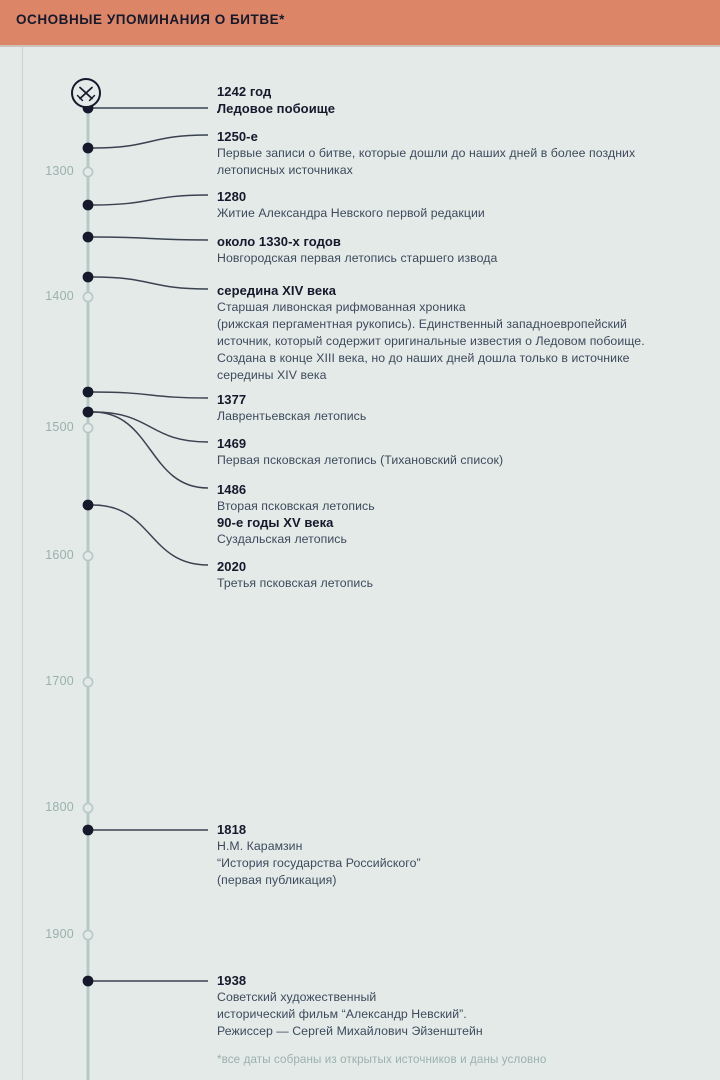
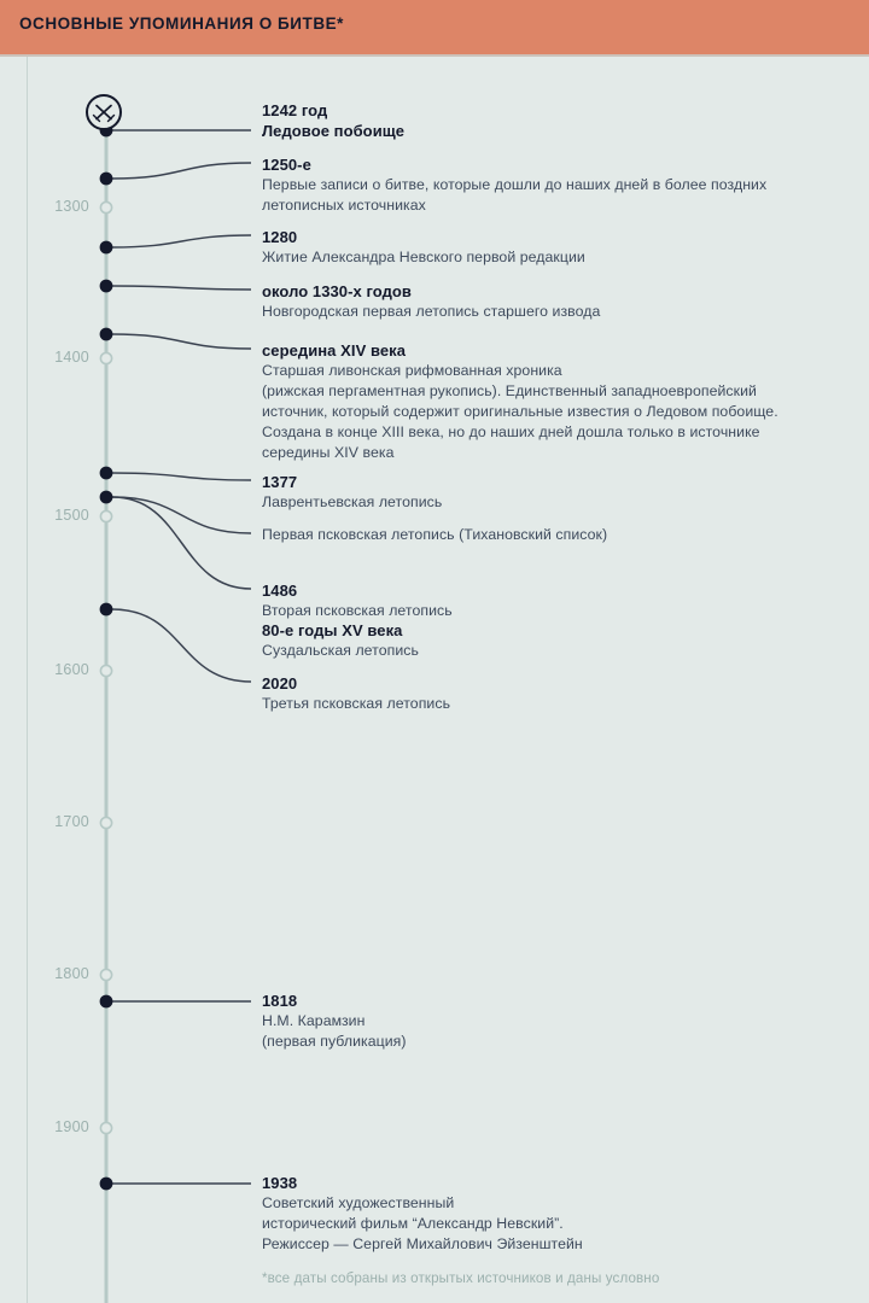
  ОСНОВНЫЕ УПОМИНАНИЯ О БИТВЕ*
  1300
  1400
  1500
  1600
  1700
  1800
  1900
  1242 год
  Ледовое побоище
  1250-е
  Первые записи о битве, которые дошли до наших дней в более поздних
  летописных источниках
  1280
  Житие Александра Невского первой редакции
  около 1330-х годов
  Новгородская первая летопись старшего извода
  середина XIV века
  Старшая ливонская рифмованная хроника
  (рижская пергаментная рукопись). Единственный западноевропейский
  источник, который содержит оригинальные известия о Ледовом побоище.
  Создана в конце XIII века, но до наших дней дошла только в источнике
  середины XIV века
  1377
  Лаврентьевская летопись
- 1469
  Первая псковская летопись (Тихановский список)
  1486
  Вторая псковская летопись
- 90-е годы XV века
+ 80-е годы XV века
  Суздальская летопись
  2020
  Третья псковская летопись
  1818
  Н.М. Карамзин
- “История государства Российского”
  (первая публикация)
  1938
  Советский художественный
  исторический фильм “Александр Невский”.
  Режиссер — Сергей Михайлович Эйзенштейн
  *все даты собраны из открытых источников и даны условно
